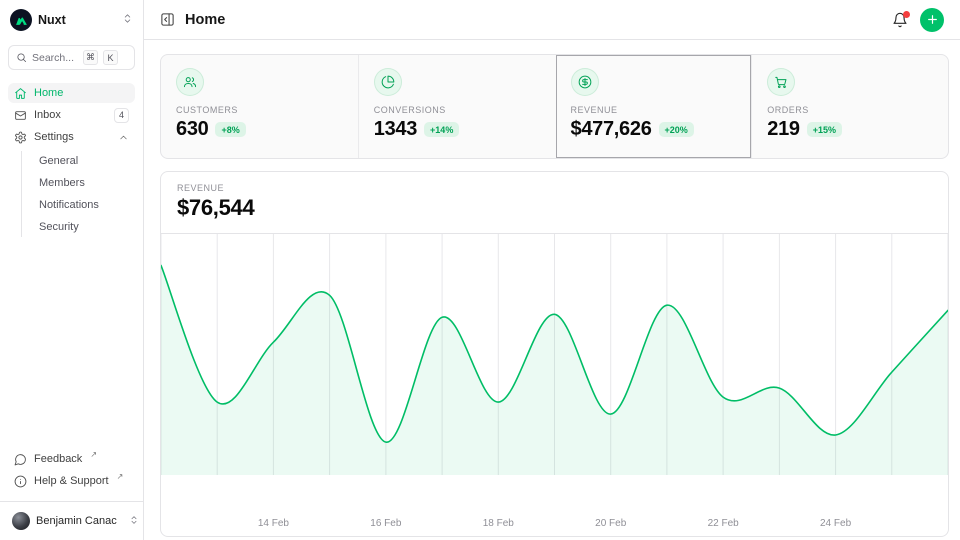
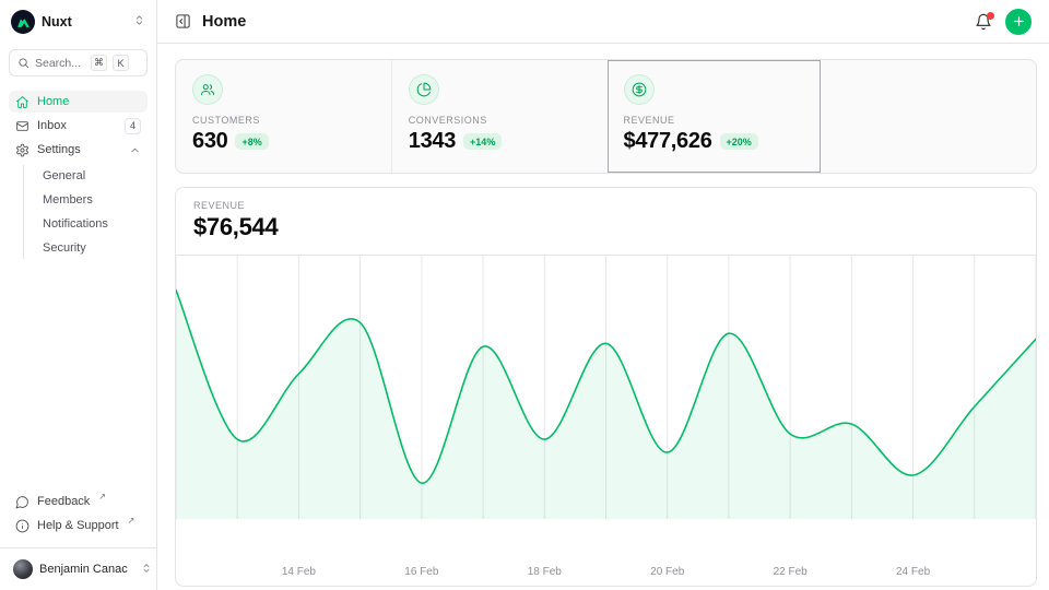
  Nuxt
  Search...
  ⌘
  K
  Home
  Inbox
  4
  Settings
  General
  Members
  Notifications
  Security
  Feedback
  ↗
  Help & Support
  ↗
  Benjamin Canac
  Home
  CUSTOMERS
  630
  +8%
  CONVERSIONS
  1343
  +14%
  REVENUE
  $477,626
  +20%
- ORDERS
- 219
- +15%
  REVENUE
  $76,544
  14 Feb
  16 Feb
  18 Feb
  20 Feb
  22 Feb
  24 Feb
